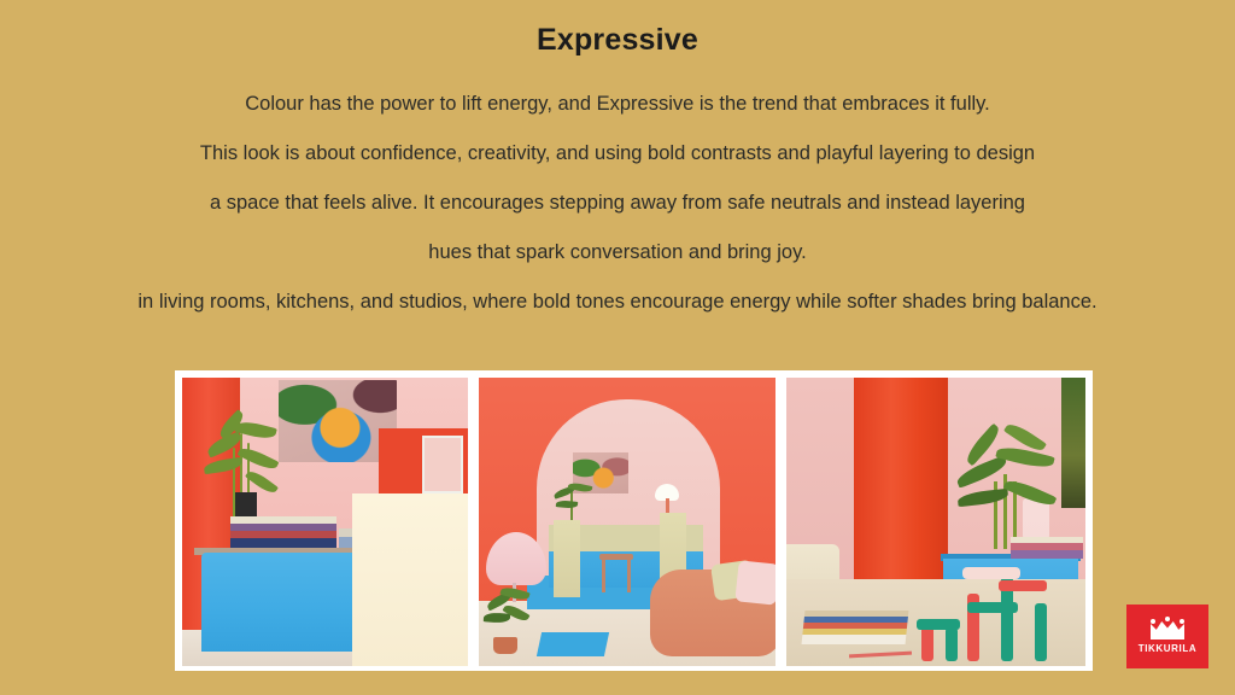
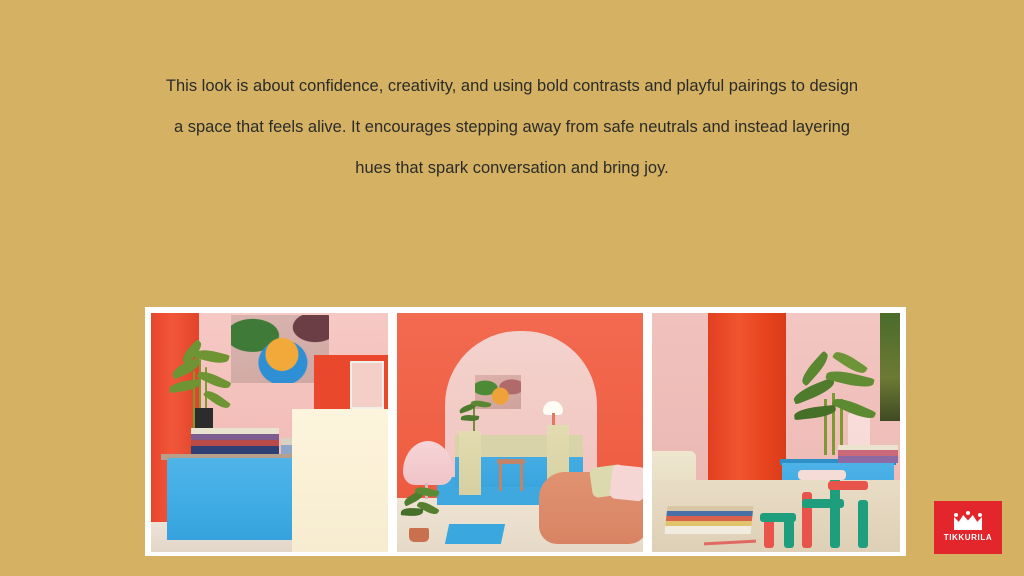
- Expressive
- Colour has the power to lift energy, and Expressive is the trend that embraces it fully.
- This look is about confidence, creativity, and using bold contrasts and playful layering to design
+ This look is about confidence, creativity, and using bold contrasts and playful pairings to design
  a space that feels alive. It encourages stepping away from safe neutrals and instead layering
  hues that spark conversation and bring joy.
- in living rooms, kitchens, and studios, where bold tones encourage energy while softer shades bring balance.
  TIKKURILA
